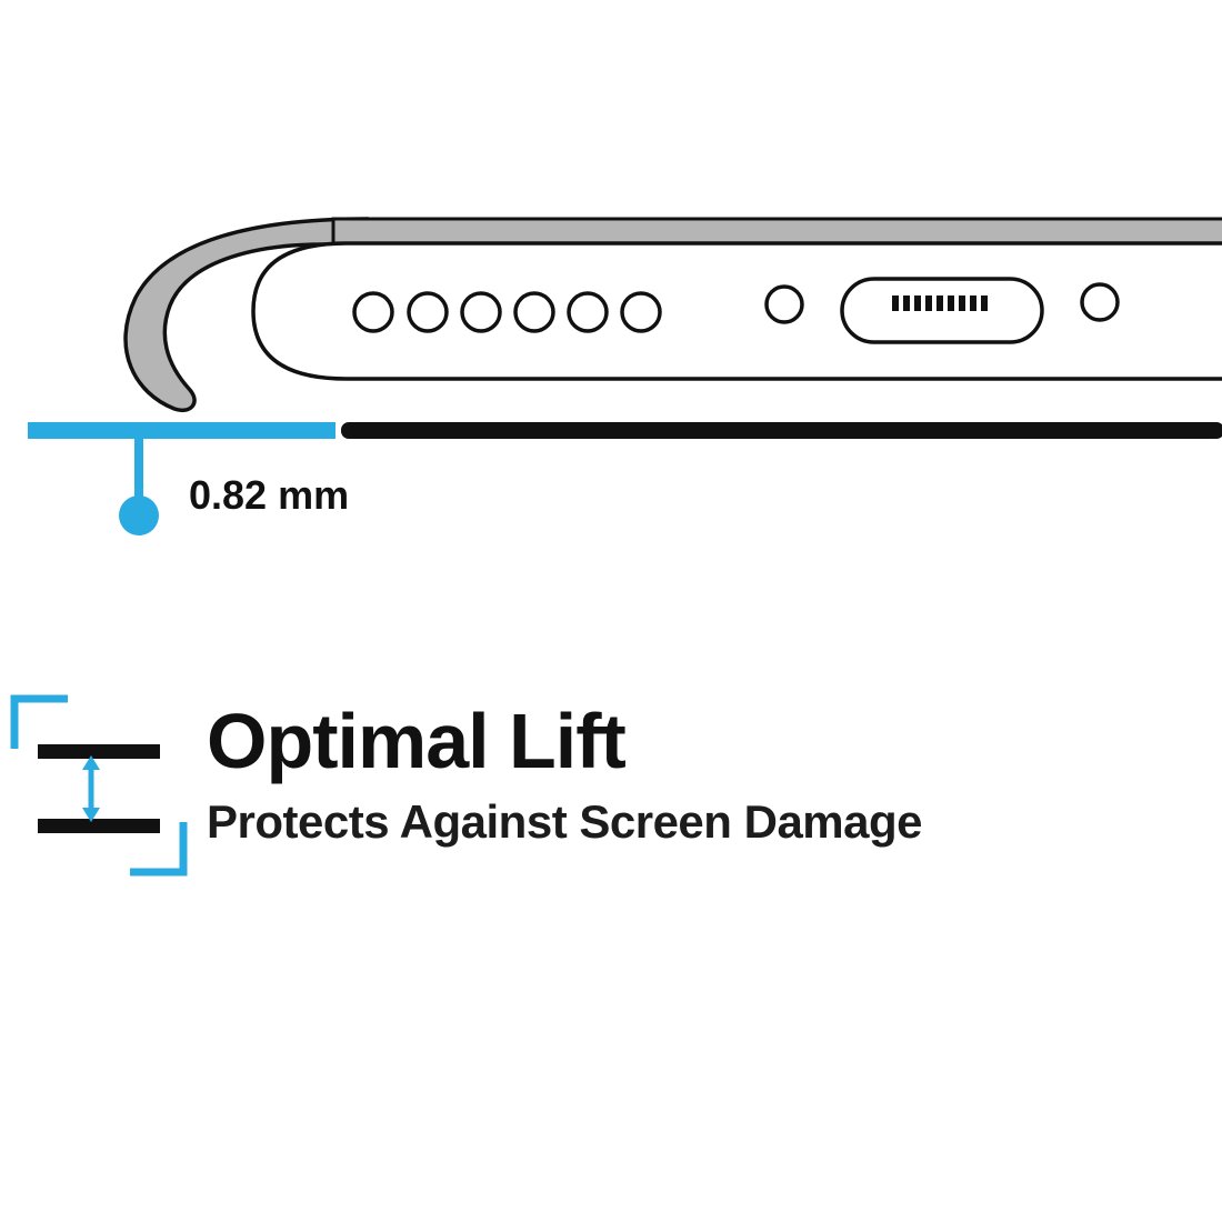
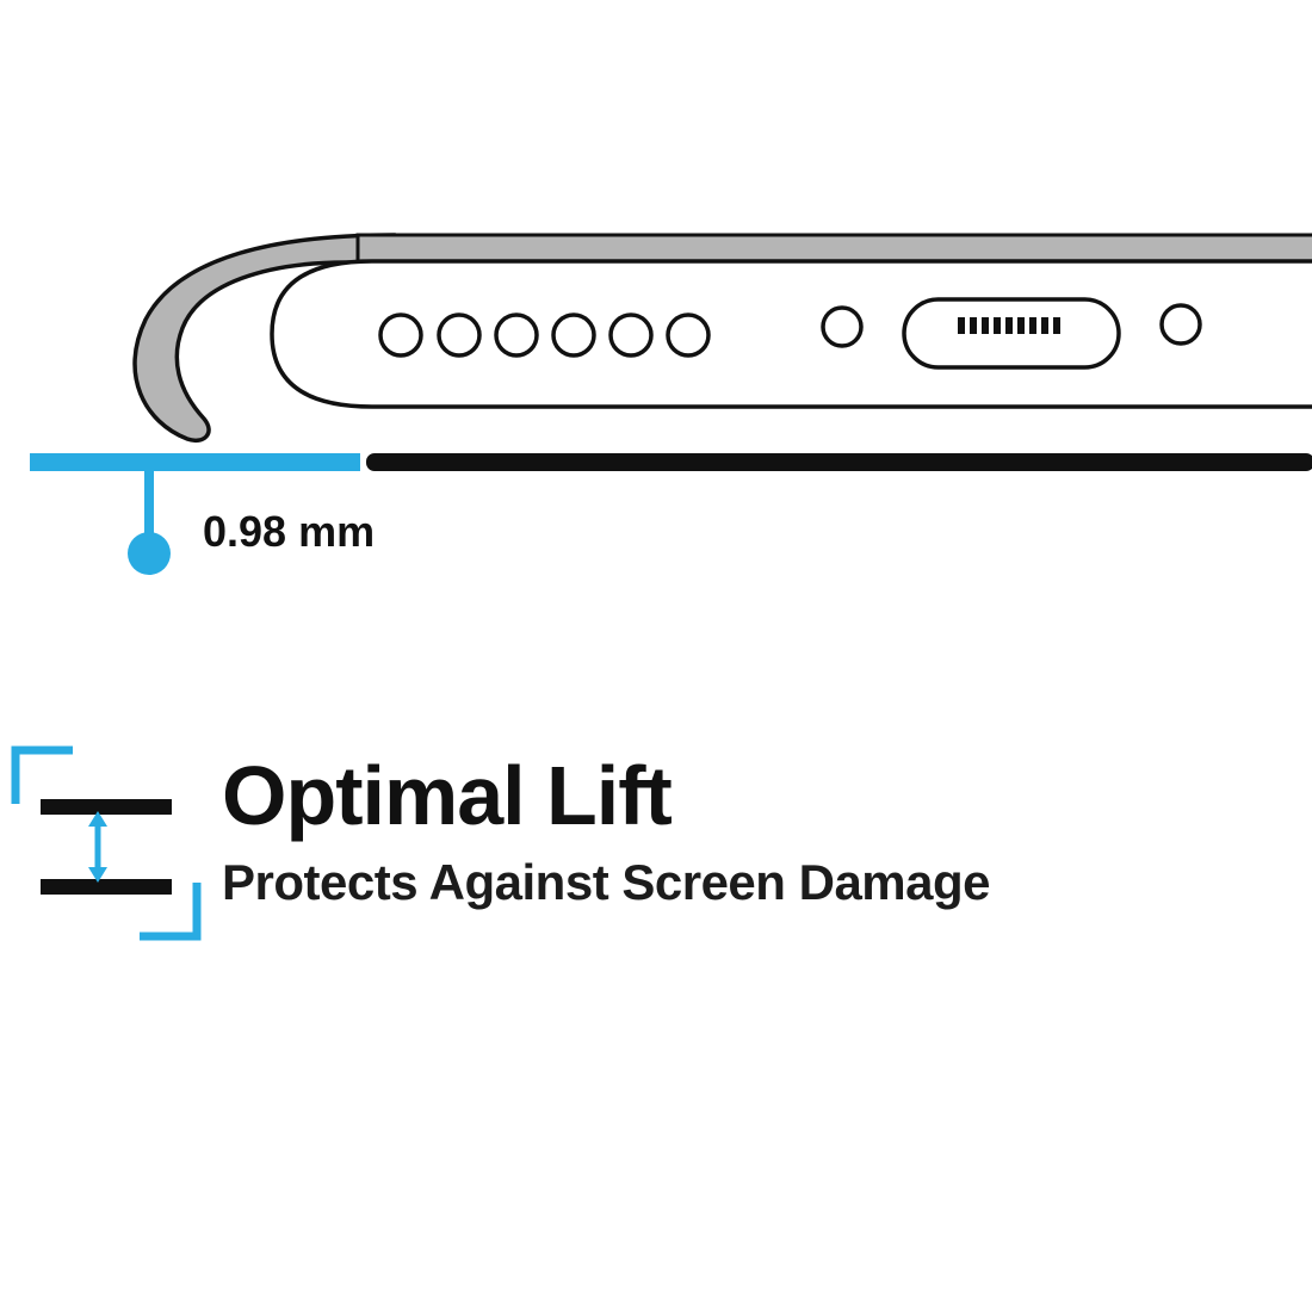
- 0.82 mm
+ 0.98 mm
  Optimal Lift
  Protects Against Screen Damage
